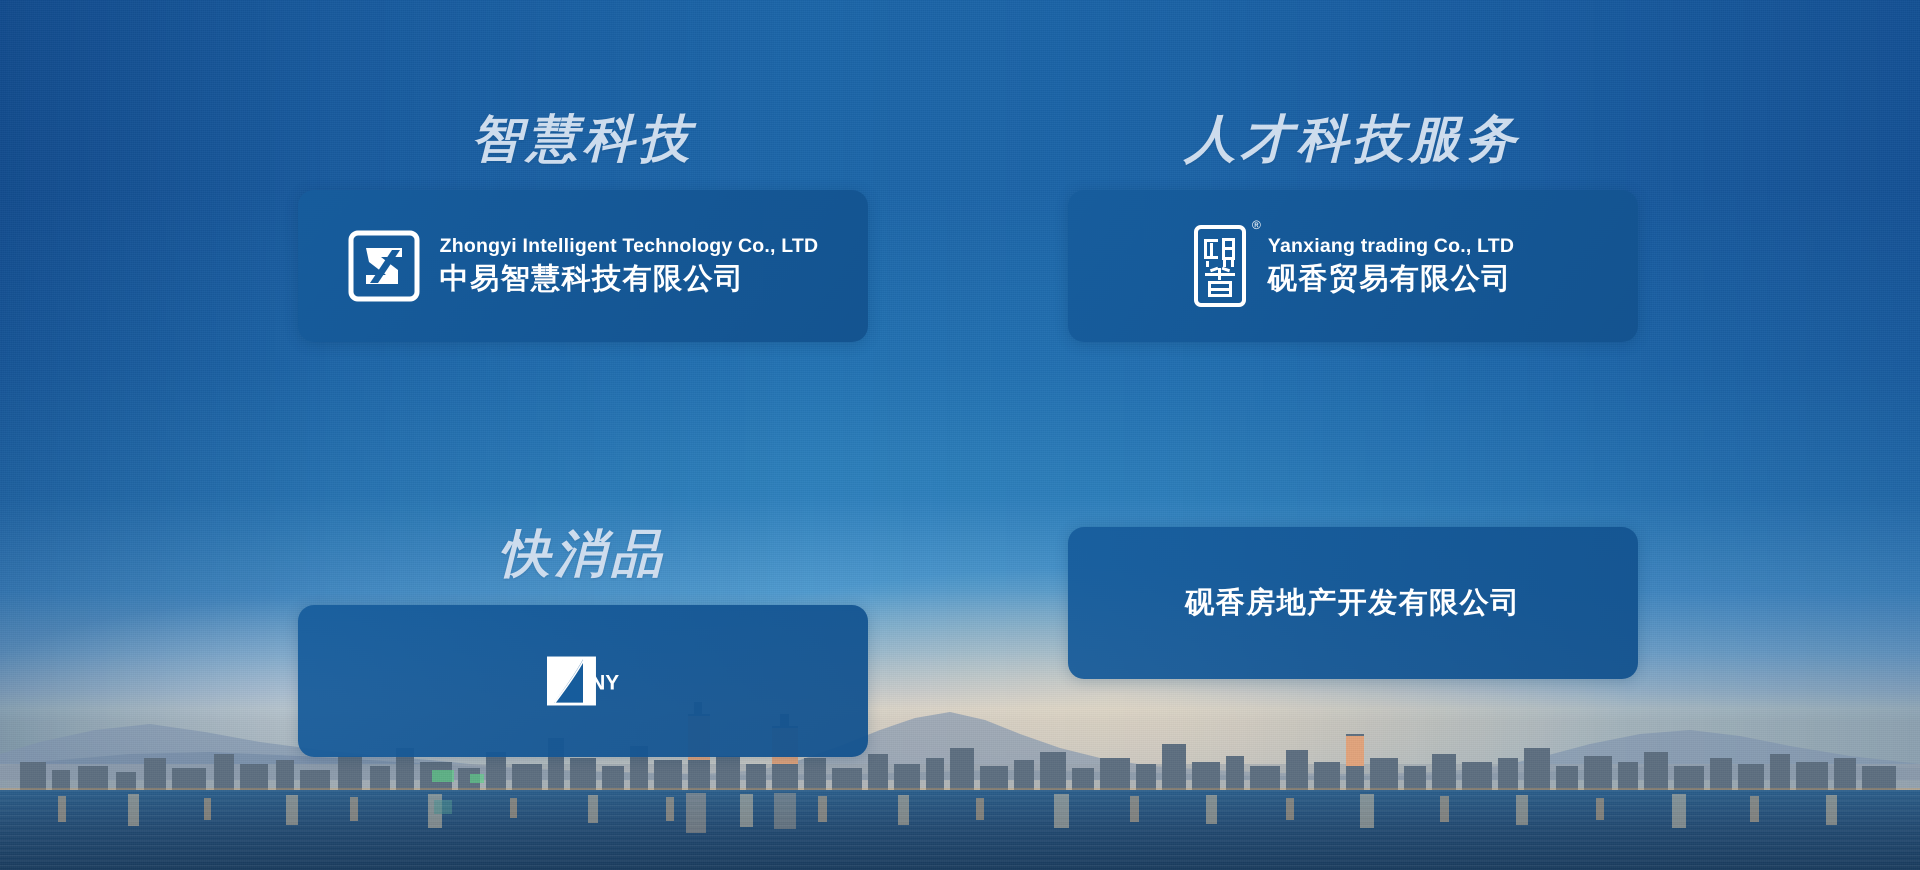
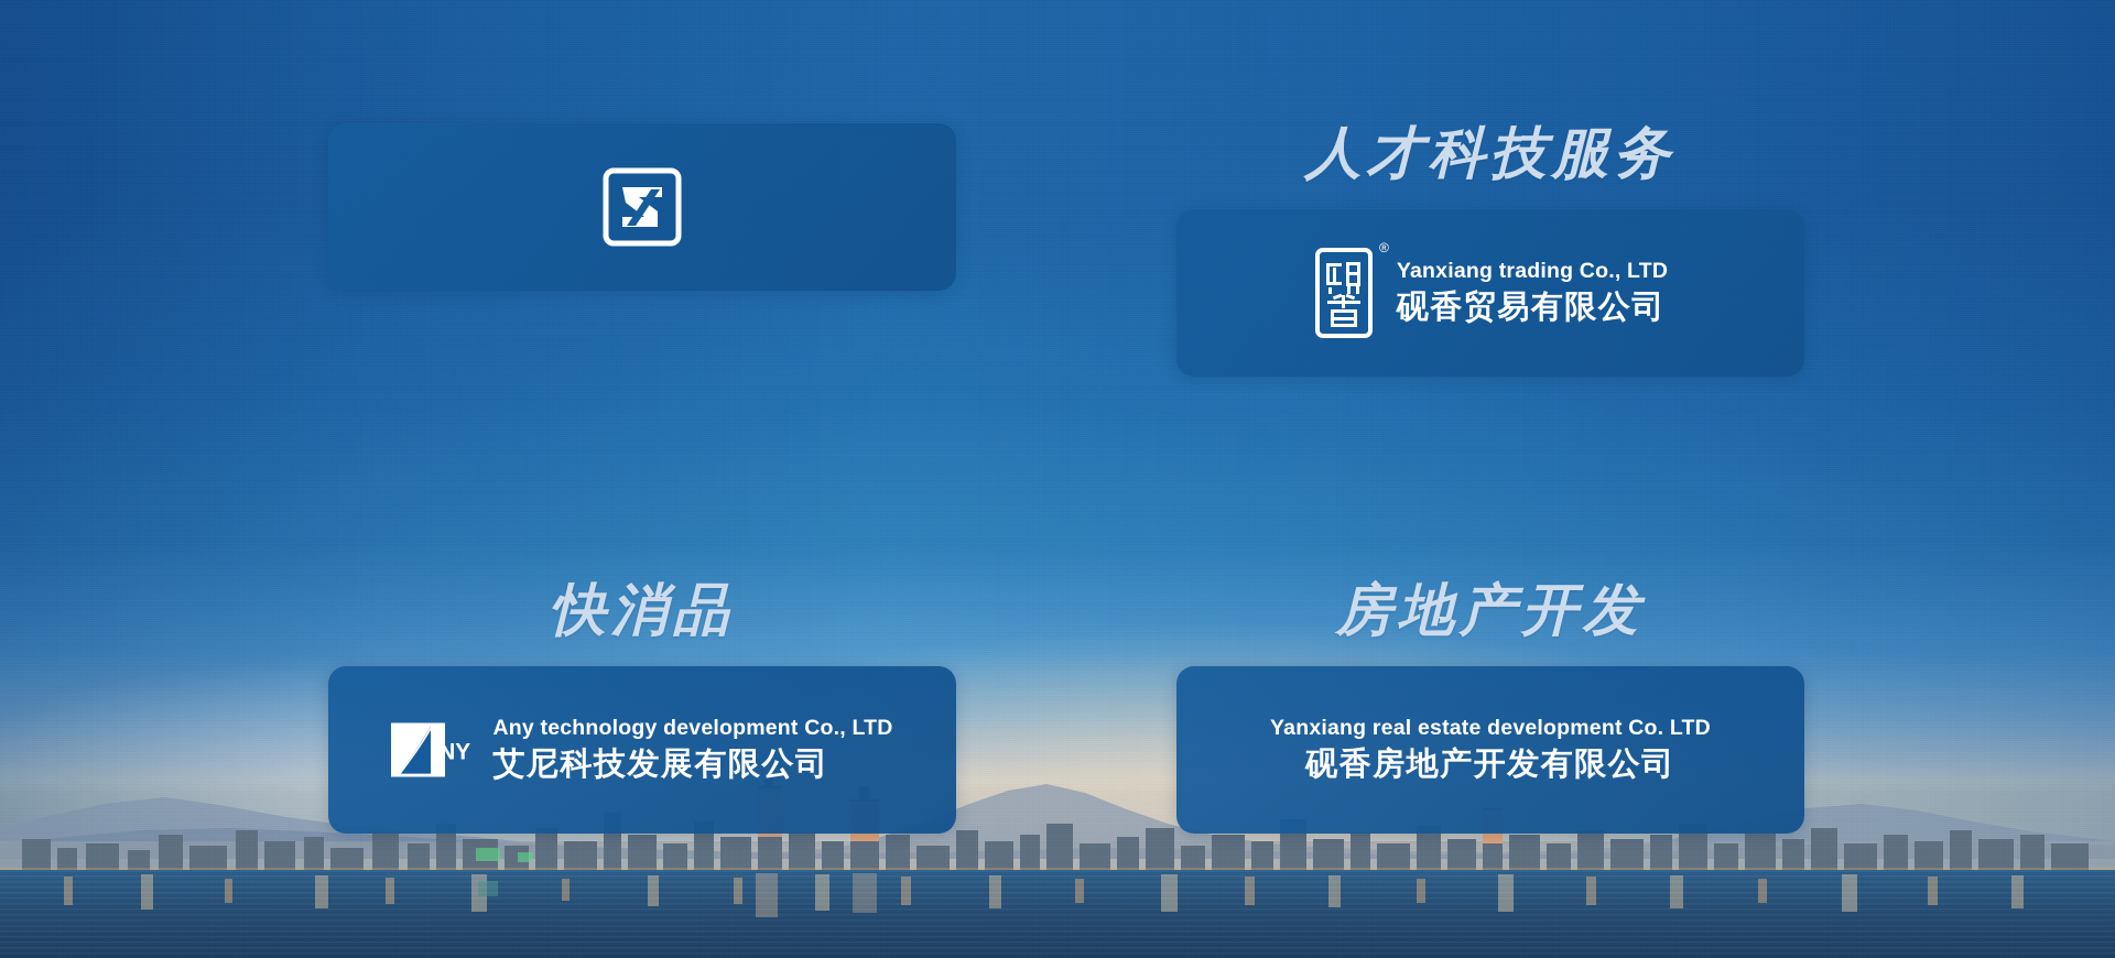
- 智慧科技
- Zhongyi Intelligent Technology Co., LTD
- 中易智慧科技有限公司
  人才科技服务
  ®
  Yanxiang trading Co., LTD
  砚香贸易有限公司
  快消品
  NY
+ Any technology development Co., LTD
+ 艾尼科技发展有限公司
+ 房地产开发
+ Yanxiang real estate development Co. LTD
  砚香房地产开发有限公司
